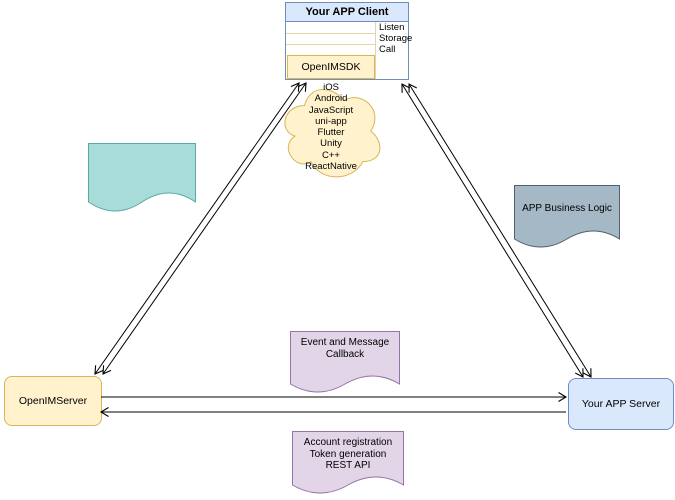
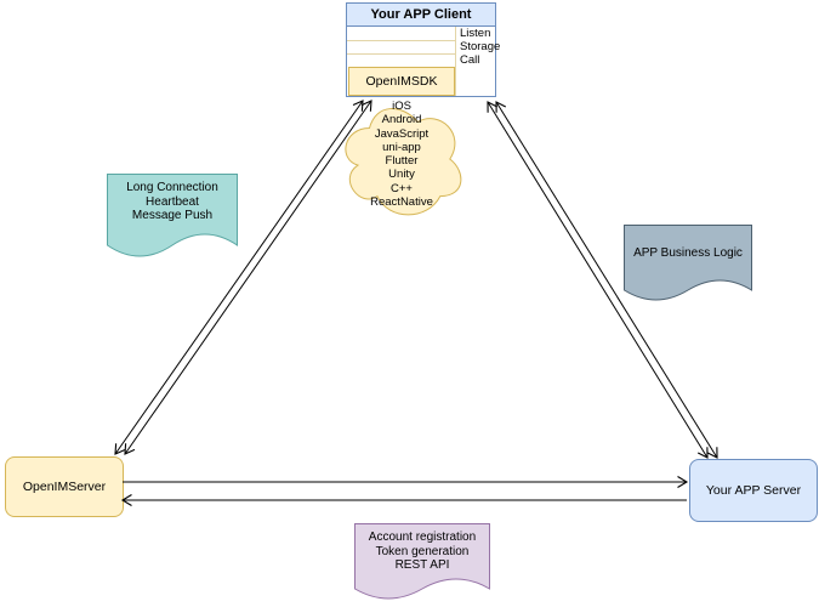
  iOS
  Android
  JavaScript
  uni-app
  Flutter
  Unity
  C++
  ReactNative
+ Long Connection
+ Heartbeat
+ Message Push
  APP Business Logic
- Event and Message
- Callback
  Account registration
  Token generation
  REST API
  OpenIMServer
  Your APP Server
  Your APP Client
  Listen
  Storag
  Call
  OpenIMSDK
